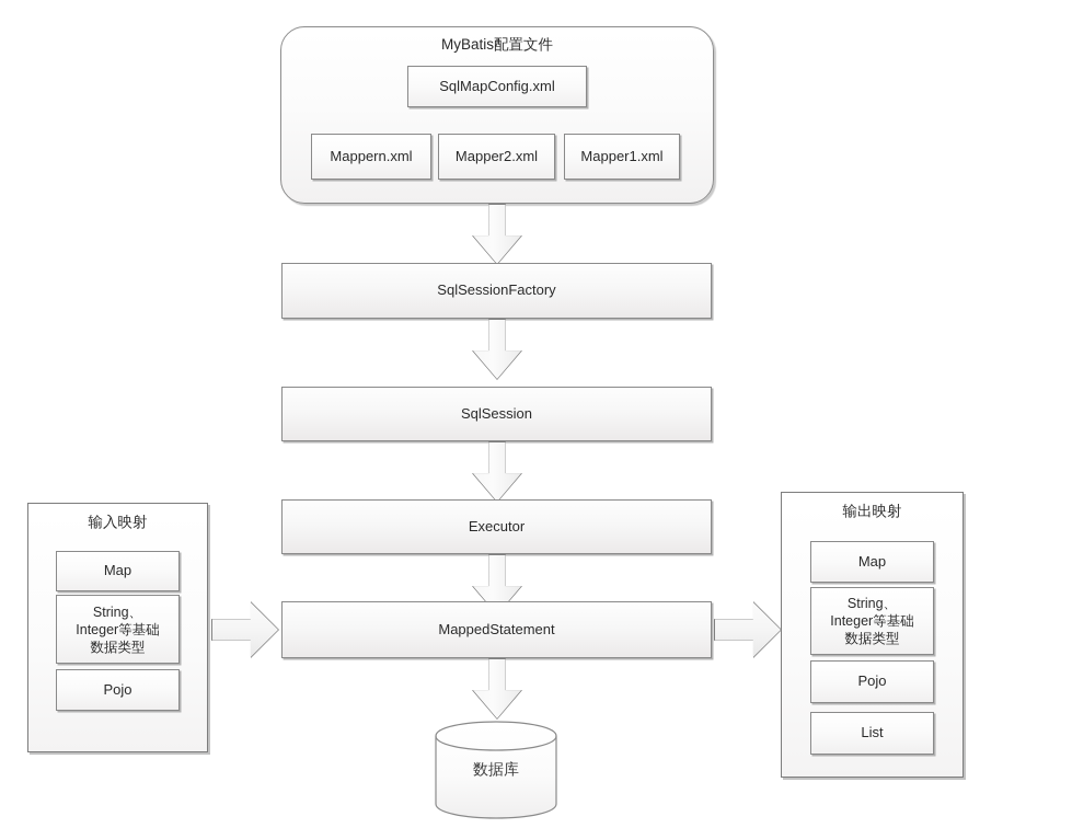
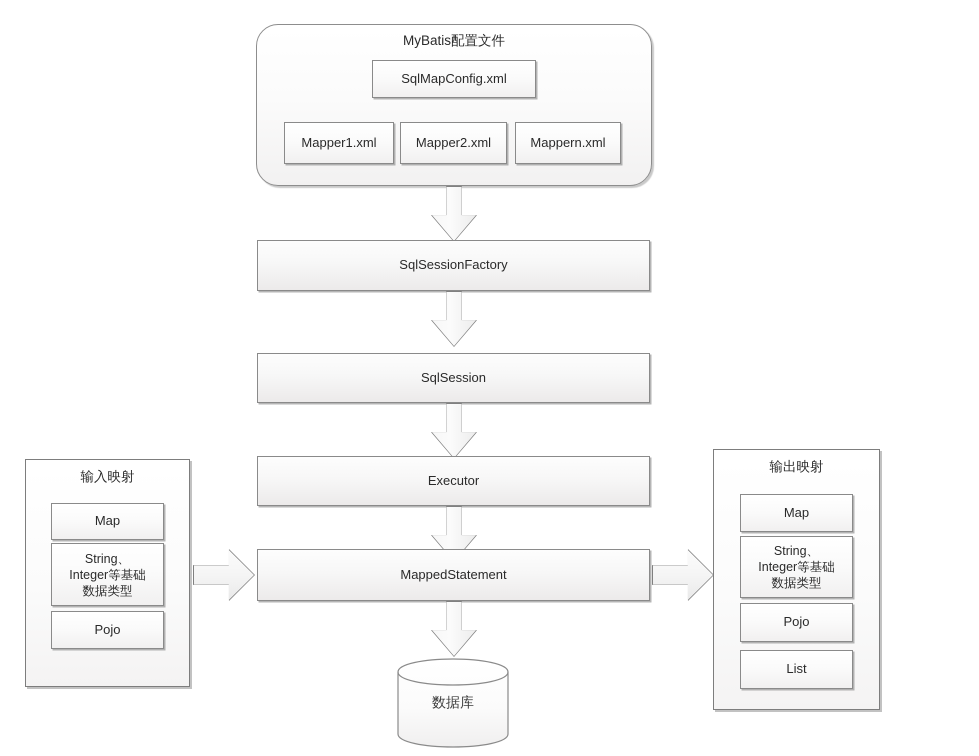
  MyBatis配置文件
  SqlMapConfig.xml
- Mappern.xml
+ Mapper1.xml
  Mapper2.xml
- Mapper1.xml
+ Mappern.xml
  SqlSessionFactory
  SqlSession
  Executor
  MappedStatement
  数据库
  输入映射
  Map
  String、
  Integer等基础
  数据类型
  Pojo
  输出映射
  Map
  String、
  Integer等基础
  数据类型
  Pojo
  List
